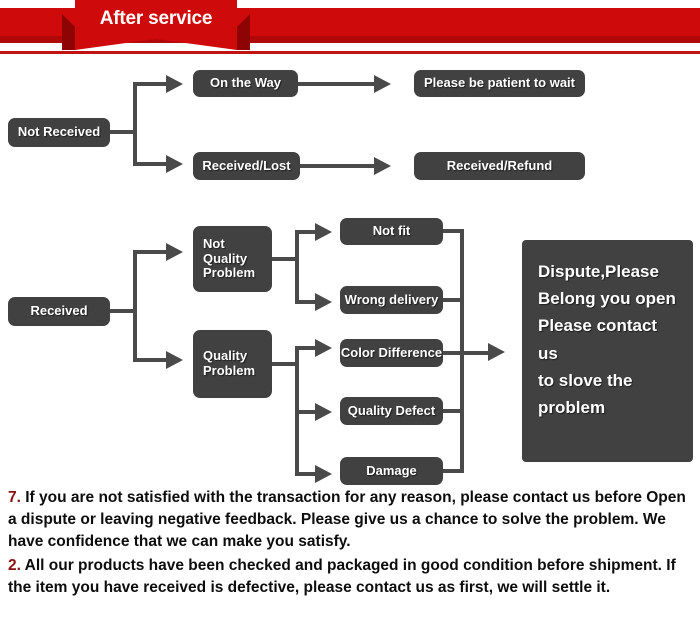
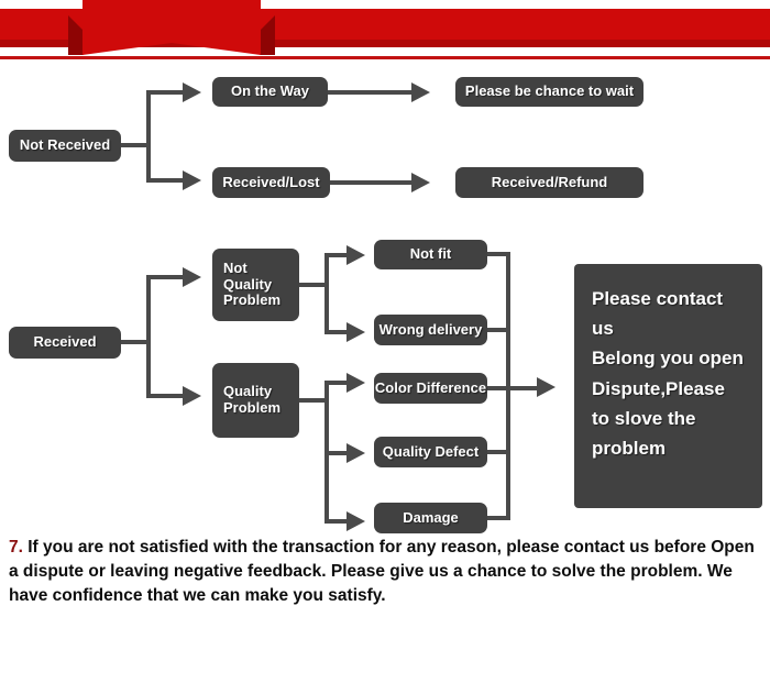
- After service
  Not Received
  On the Way
  Received/Lost
- Please be patient to wait
+ Please be chance to wait
  Received/Refund
  Received
  Not
  Quality
  Problem
  Quality
  Problem
  Not fit
  Wrong delivery
  Color Difference
  Quality Defect
  Damage
- Dispute,Please
+ Please contact us
  Belong you open
- Please contact us
+ Dispute,Please
  to slove the
  problem
  7. If you are not satisfied with the transaction for any reason, please contact us before Open a dispute or leaving negative feedback. Please give us a chance to solve the problem. We have confidence that we can make you satisfy.
- 2. All our products have been checked and packaged in good condition before shipment. If the item you have received is defective, please contact us as first, we will settle it.
